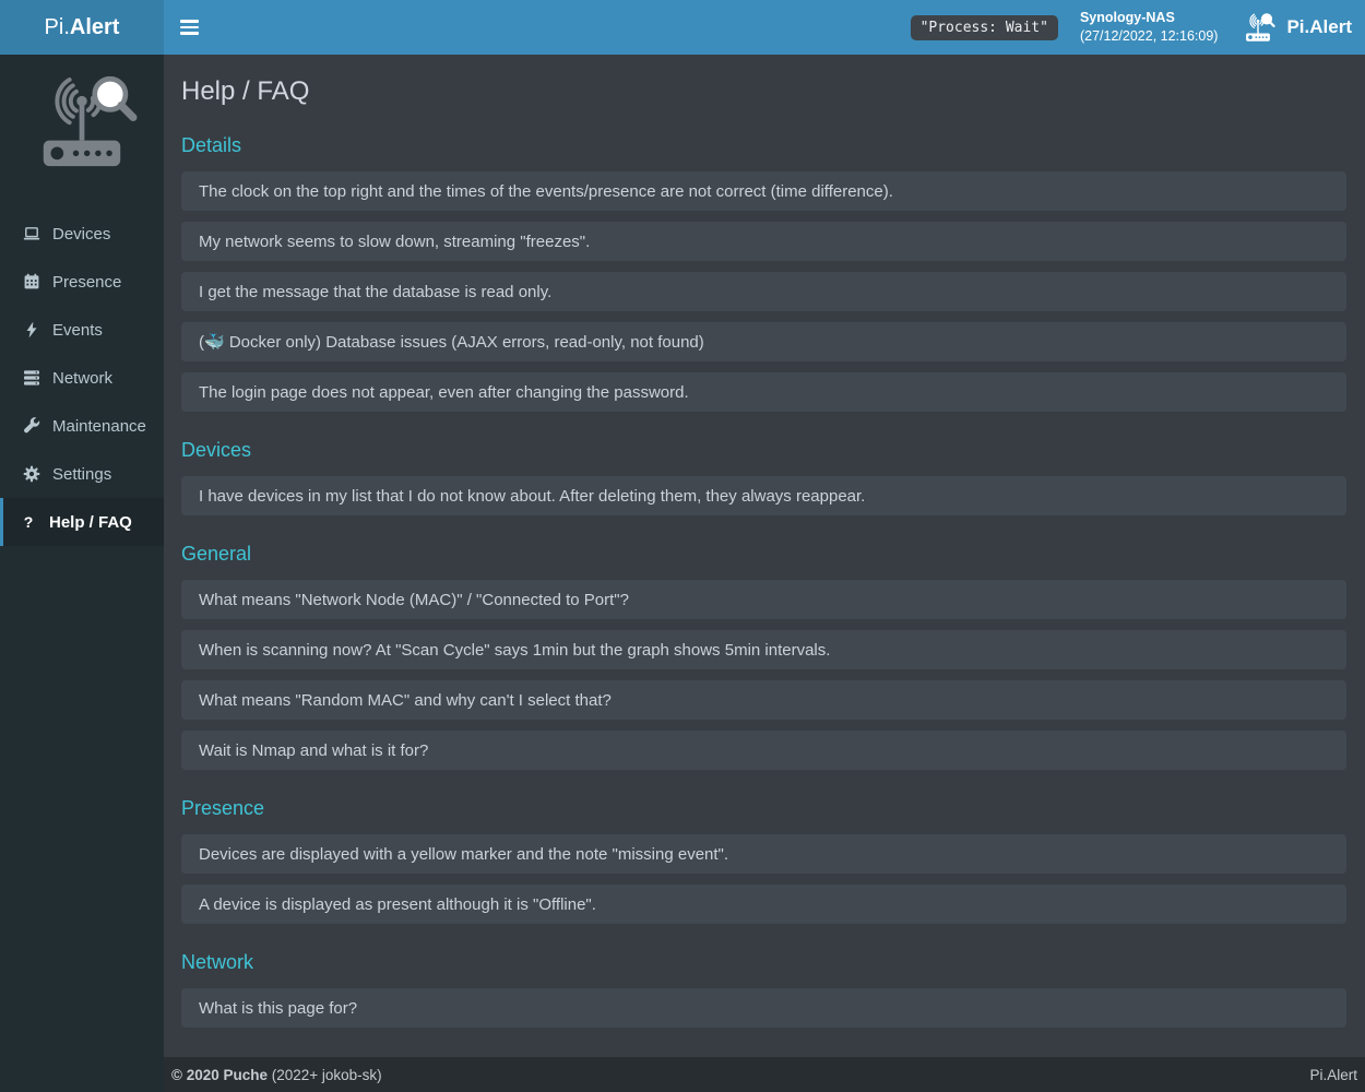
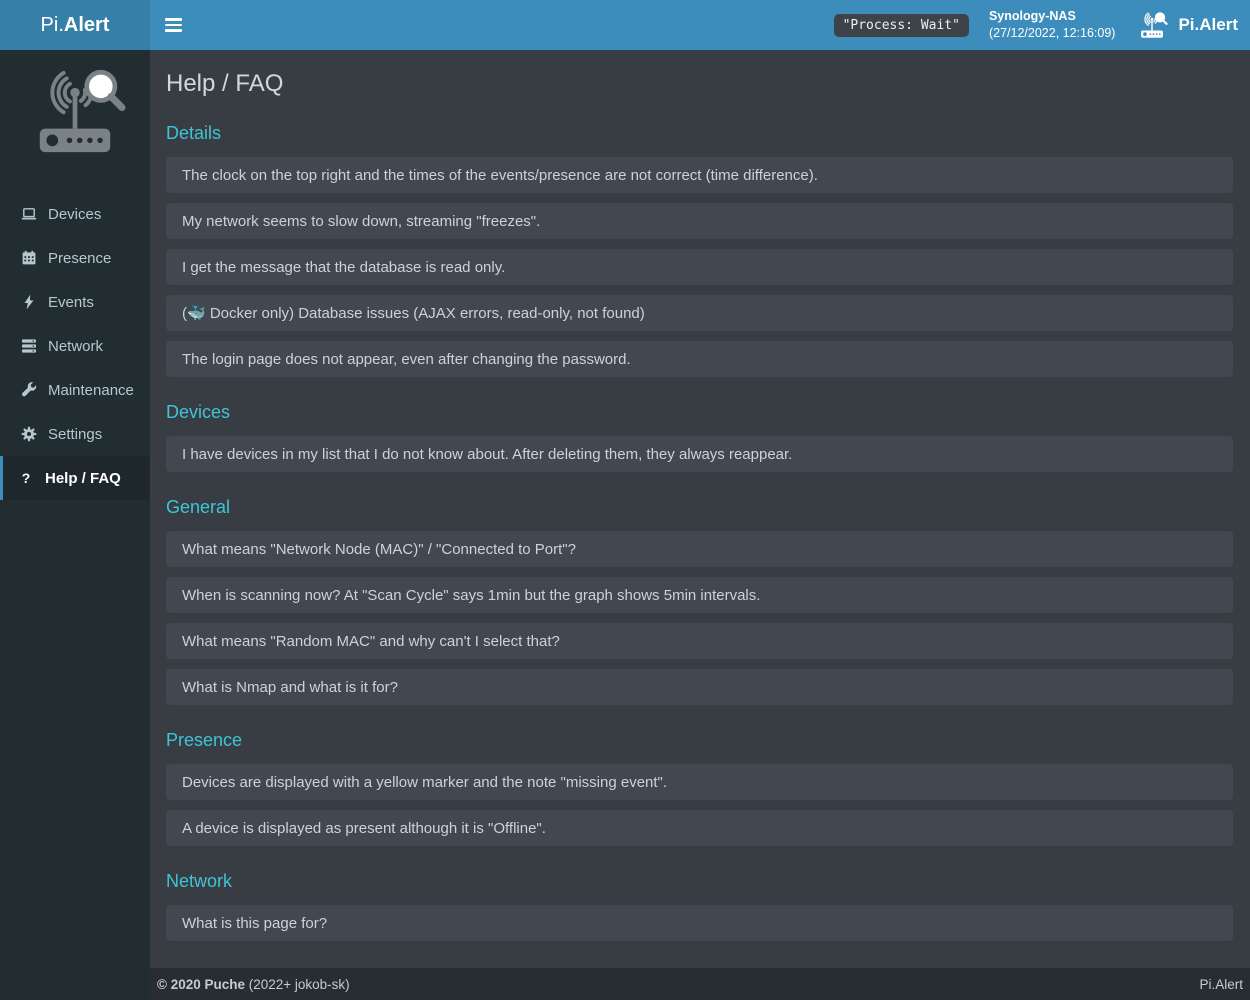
  Pi.
  Alert
  "Process: Wait"
  Synology-NAS
  (27/12/2022, 12:16:09)
  Pi.Alert
  Devices
  Presence
  Events
  Network
  Maintenance
  Settings
  ?
  Help / FAQ
  Help / FAQ
  Details
  The clock on the top right and the times of the events/presence are not correct (time difference).
  My network seems to slow down, streaming "freezes".
  I get the message that the database is read only.
  (🐳 Docker only) Database issues (AJAX errors, read-only, not found)
  The login page does not appear, even after changing the password.
  Devices
  I have devices in my list that I do not know about. After deleting them, they always reappear.
  General
  What means "Network Node (MAC)" / "Connected to Port"?
  When is scanning now? At "Scan Cycle" says 1min but the graph shows 5min intervals.
  What means "Random MAC" and why can't I select that?
- Wait is Nmap and what is it for?
+ What is Nmap and what is it for?
  Presence
  Devices are displayed with a yellow marker and the note "missing event".
  A device is displayed as present although it is "Offline".
  Network
  What is this page for?
  © 2020 Puche (2022+ jokob-sk)
  Pi.Alert
